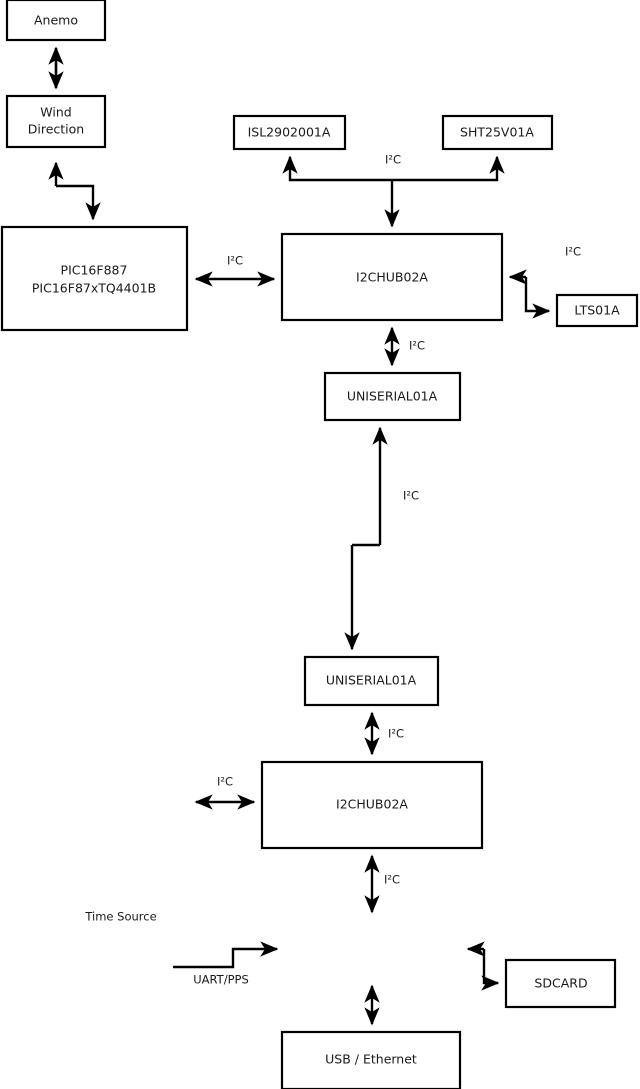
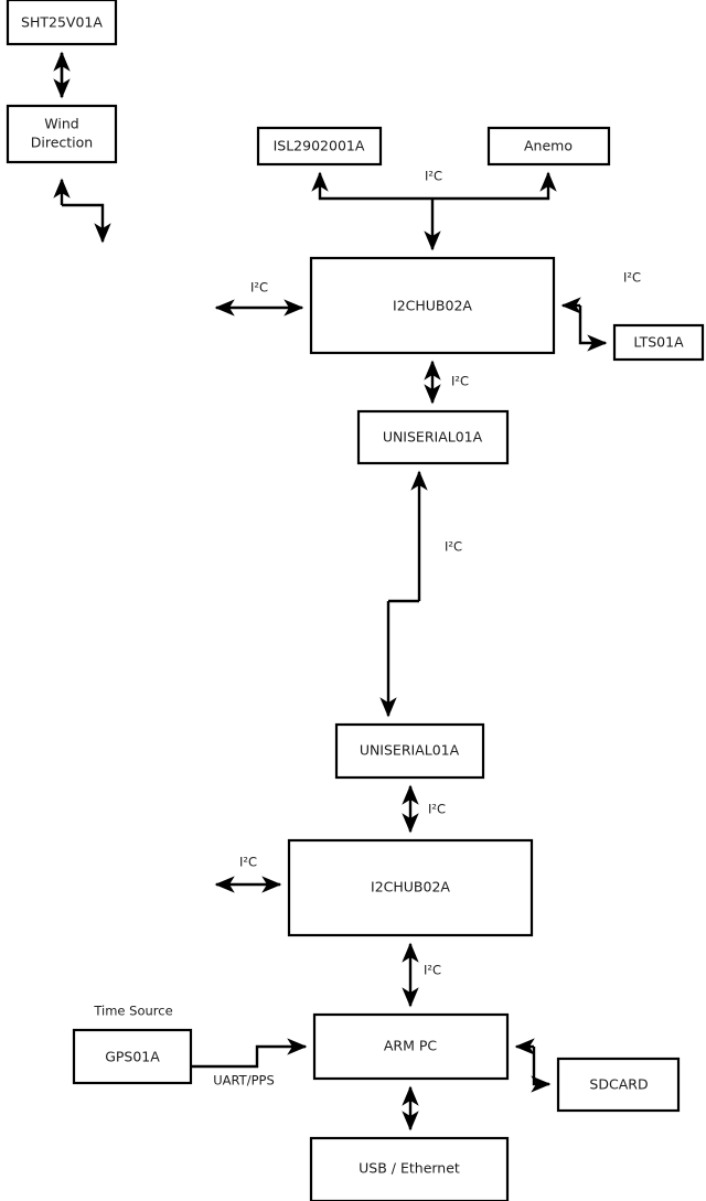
- Anemo
+ SHT25V01A
  Wind
  Direction
- PIC16F887
- PIC16F87xTQ4401B
  ISL2902001A
- SHT25V01A
+ Anemo
  I2CHUB02A
  LTS01A
  UNISERIAL01A
  UNISERIAL01A
  I2CHUB02A
+ GPS01A
+ ARM PC
  SDCARD
  USB / Ethernet
  I²C
  I²C
  I²C
  I²C
  I²C
  I²C
  I²C
  I²C
  UART/PPS
  Time Source
